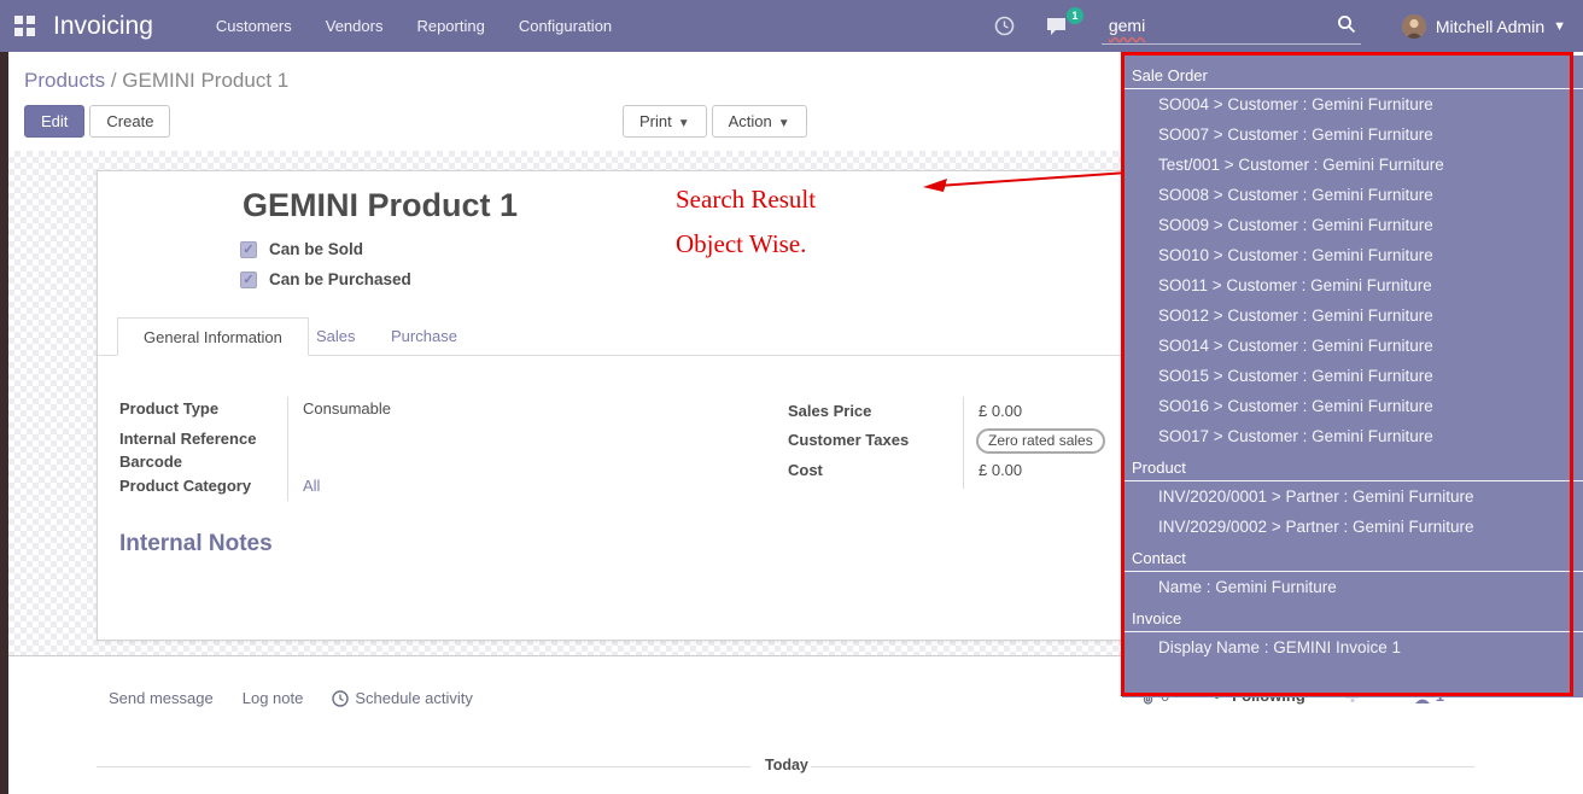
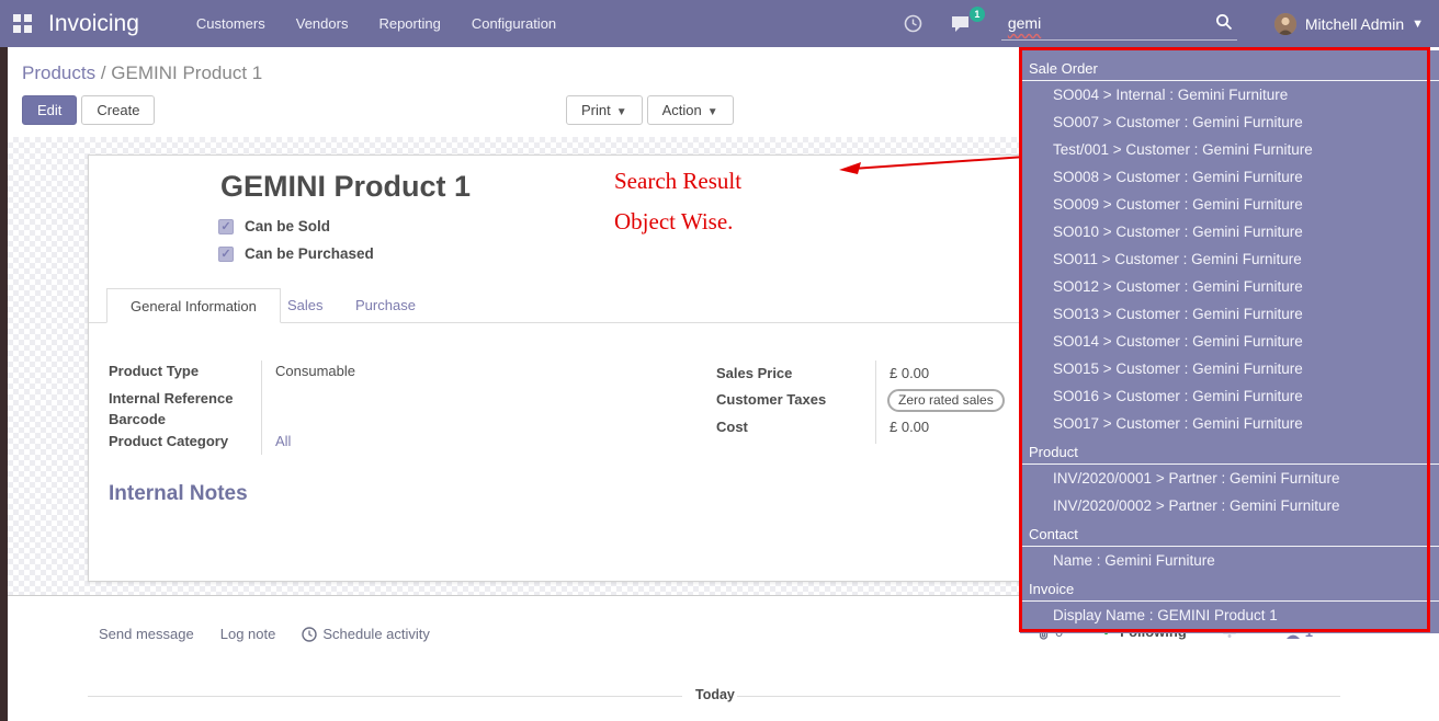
  Invoicing
  Customers
  Vendors
  Reporting
  Configuration
  1
  gemi
  Mitchell Admin
  ▼
  Products / GEMINI Product 1
  Edit
  Create
  Print ▼
  Action ▼
  GEMINI Product 1
  ✓
  Can be Sold
  ✓
  Can be Purchased
  General Information
  Sales
  Purchase
  Product Type
  Consumable
  Internal Reference
  Barcode
  Product Category
  All
  Sales Price
  £ 0.00
  Customer Taxes
  Zero rated sales
  Cost
  £ 0.00
  Internal Notes
  Search Result
  Object Wise.
  Send message
  Log note
  Schedule activity
  Today
  Sale Order
- SO004 > Customer : Gemini Furniture
+ SO004 > Internal : Gemini Furniture
  SO007 > Customer : Gemini Furniture
  Test/001 > Customer : Gemini Furniture
  SO008 > Customer : Gemini Furniture
  SO009 > Customer : Gemini Furniture
  SO010 > Customer : Gemini Furniture
  SO011 > Customer : Gemini Furniture
  SO012 > Customer : Gemini Furniture
+ SO013 > Customer : Gemini Furniture
  SO014 > Customer : Gemini Furniture
  SO015 > Customer : Gemini Furniture
  SO016 > Customer : Gemini Furniture
  SO017 > Customer : Gemini Furniture
  Product
  INV/2020/0001 > Partner : Gemini Furniture
- INV/2029/0002 > Partner : Gemini Furniture
+ INV/2020/0002 > Partner : Gemini Furniture
  Contact
  Name : Gemini Furniture
  Invoice
- Display Name : GEMINI Invoice 1
+ Display Name : GEMINI Product 1
